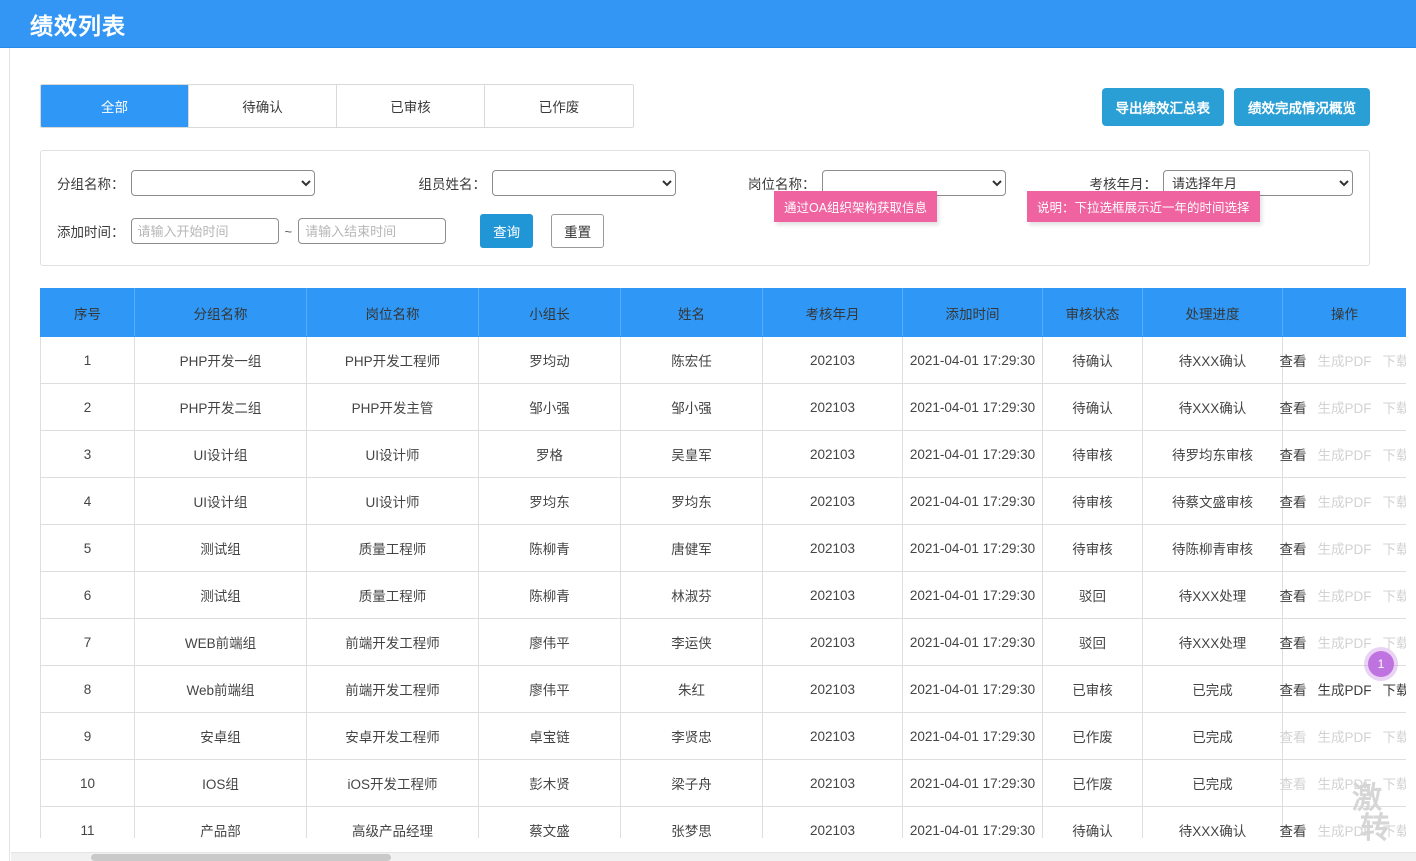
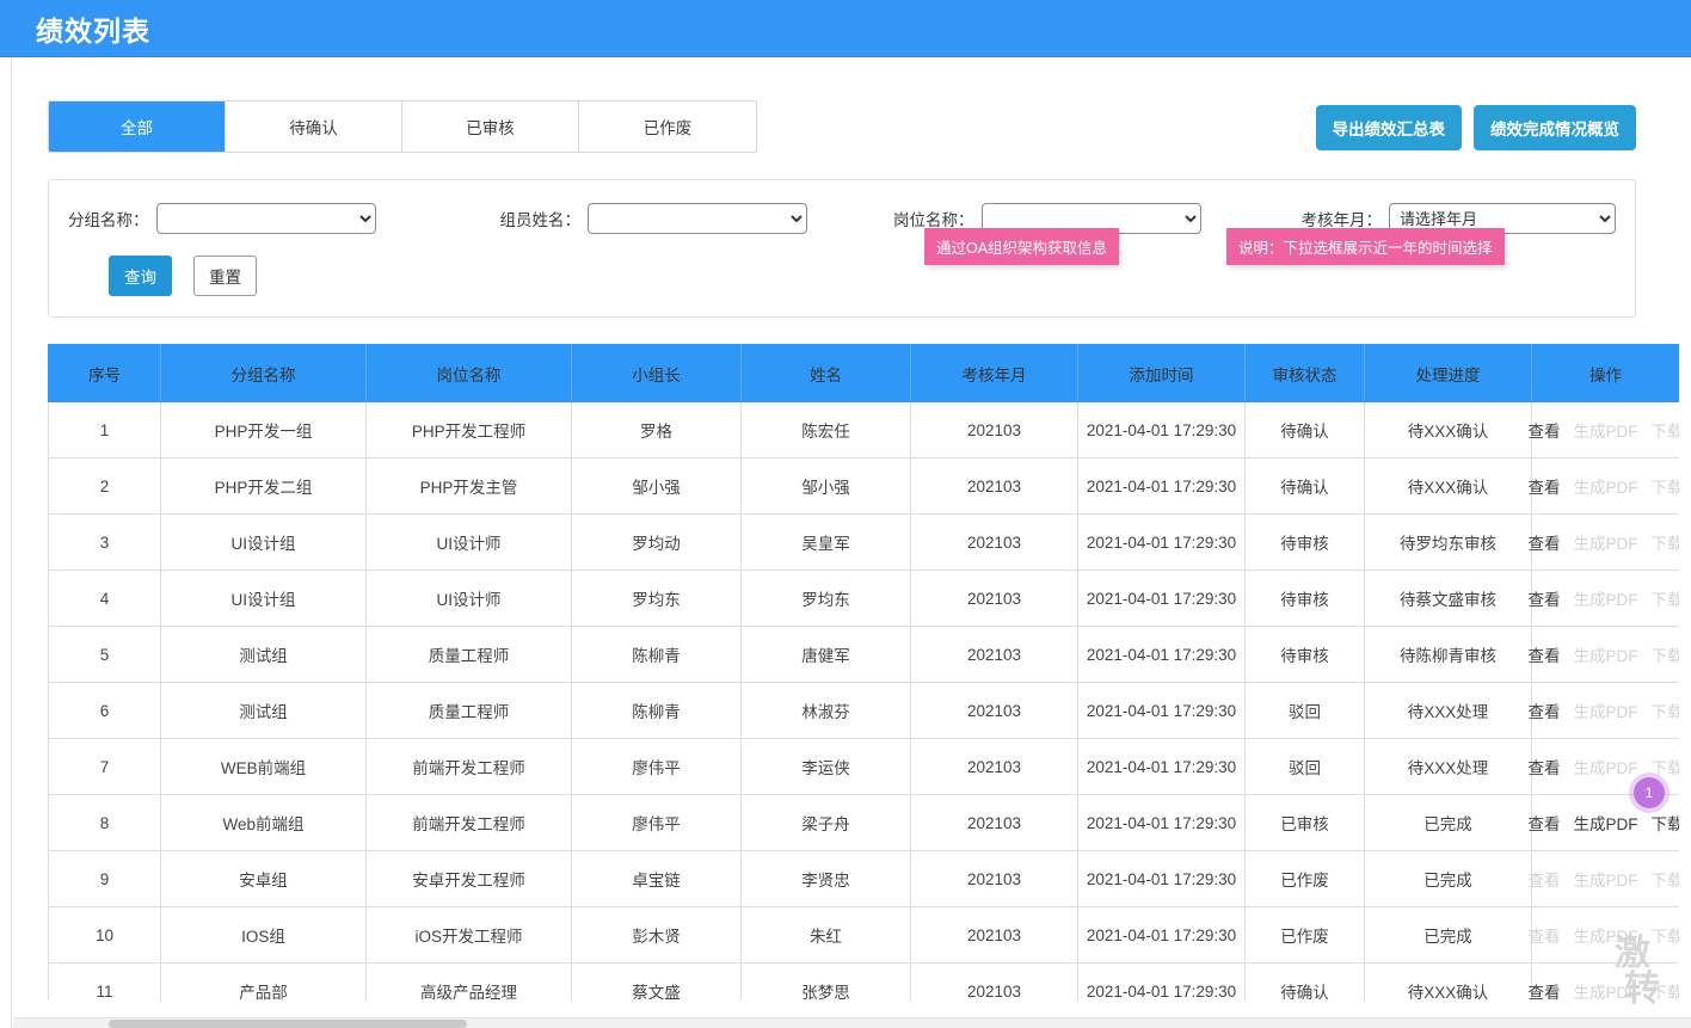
  绩效列表
  全部
  待确认
  已审核
  已作废
  导出绩效汇总表
  绩效完成情况概览
  分组名称：
  组员姓名：
  岗位名称：
  考核年月：
  请选择年月
- 添加时间：
- 请输入开始时间
- ~
- 请输入结束时间
  查询
  重置
  通过OA组织架构获取信息
  说明：下拉选框展示近一年的时间选择
  序号	分组名称	岗位名称	小组长	姓名	考核年月	添加时间	审核状态	处理进度	操作
- 1	PHP开发一组	PHP开发工程师	罗均动	陈宏任	202103	2021-04-01 17:29:30	待确认	待XXX确认	查看 生成PDF 下载
+ 1	PHP开发一组	PHP开发工程师	罗格	陈宏任	202103	2021-04-01 17:29:30	待确认	待XXX确认	查看 生成PDF 下载
  2	PHP开发二组	PHP开发主管	邹小强	邹小强	202103	2021-04-01 17:29:30	待确认	待XXX确认	查看 生成PDF 下载
- 3	UI设计组	UI设计师	罗格	吴皇军	202103	2021-04-01 17:29:30	待审核	待罗均东审核	查看 生成PDF 下载
+ 3	UI设计组	UI设计师	罗均动	吴皇军	202103	2021-04-01 17:29:30	待审核	待罗均东审核	查看 生成PDF 下载
  4	UI设计组	UI设计师	罗均东	罗均东	202103	2021-04-01 17:29:30	待审核	待蔡文盛审核	查看 生成PDF 下载
  5	测试组	质量工程师	陈柳青	唐健军	202103	2021-04-01 17:29:30	待审核	待陈柳青审核	查看 生成PDF 下载
  6	测试组	质量工程师	陈柳青	林淑芬	202103	2021-04-01 17:29:30	驳回	待XXX处理	查看 生成PDF 下载
  7	WEB前端组	前端开发工程师	廖伟平	李运侠	202103	2021-04-01 17:29:30	驳回	待XXX处理	查看 生成PDF 下载
- 8	Web前端组	前端开发工程师	廖伟平	朱红	202103	2021-04-01 17:29:30	已审核	已完成	查看 生成PDF 下载
+ 8	Web前端组	前端开发工程师	廖伟平	梁子舟	202103	2021-04-01 17:29:30	已审核	已完成	查看 生成PDF 下载
  9	安卓组	安卓开发工程师	卓宝链	李贤忠	202103	2021-04-01 17:29:30	已作废	已完成	查看 生成PDF 下载
- 10	IOS组	iOS开发工程师	彭木贤	梁子舟	202103	2021-04-01 17:29:30	已作废	已完成	查看 生成PDF 下载
+ 10	IOS组	iOS开发工程师	彭木贤	朱红	202103	2021-04-01 17:29:30	已作废	已完成	查看 生成PDF 下载
  11	产品部	高级产品经理	蔡文盛	张梦思	202103	2021-04-01 17:29:30	待确认	待XXX确认	查看 生成PDF 下载
  1
  激
  转
